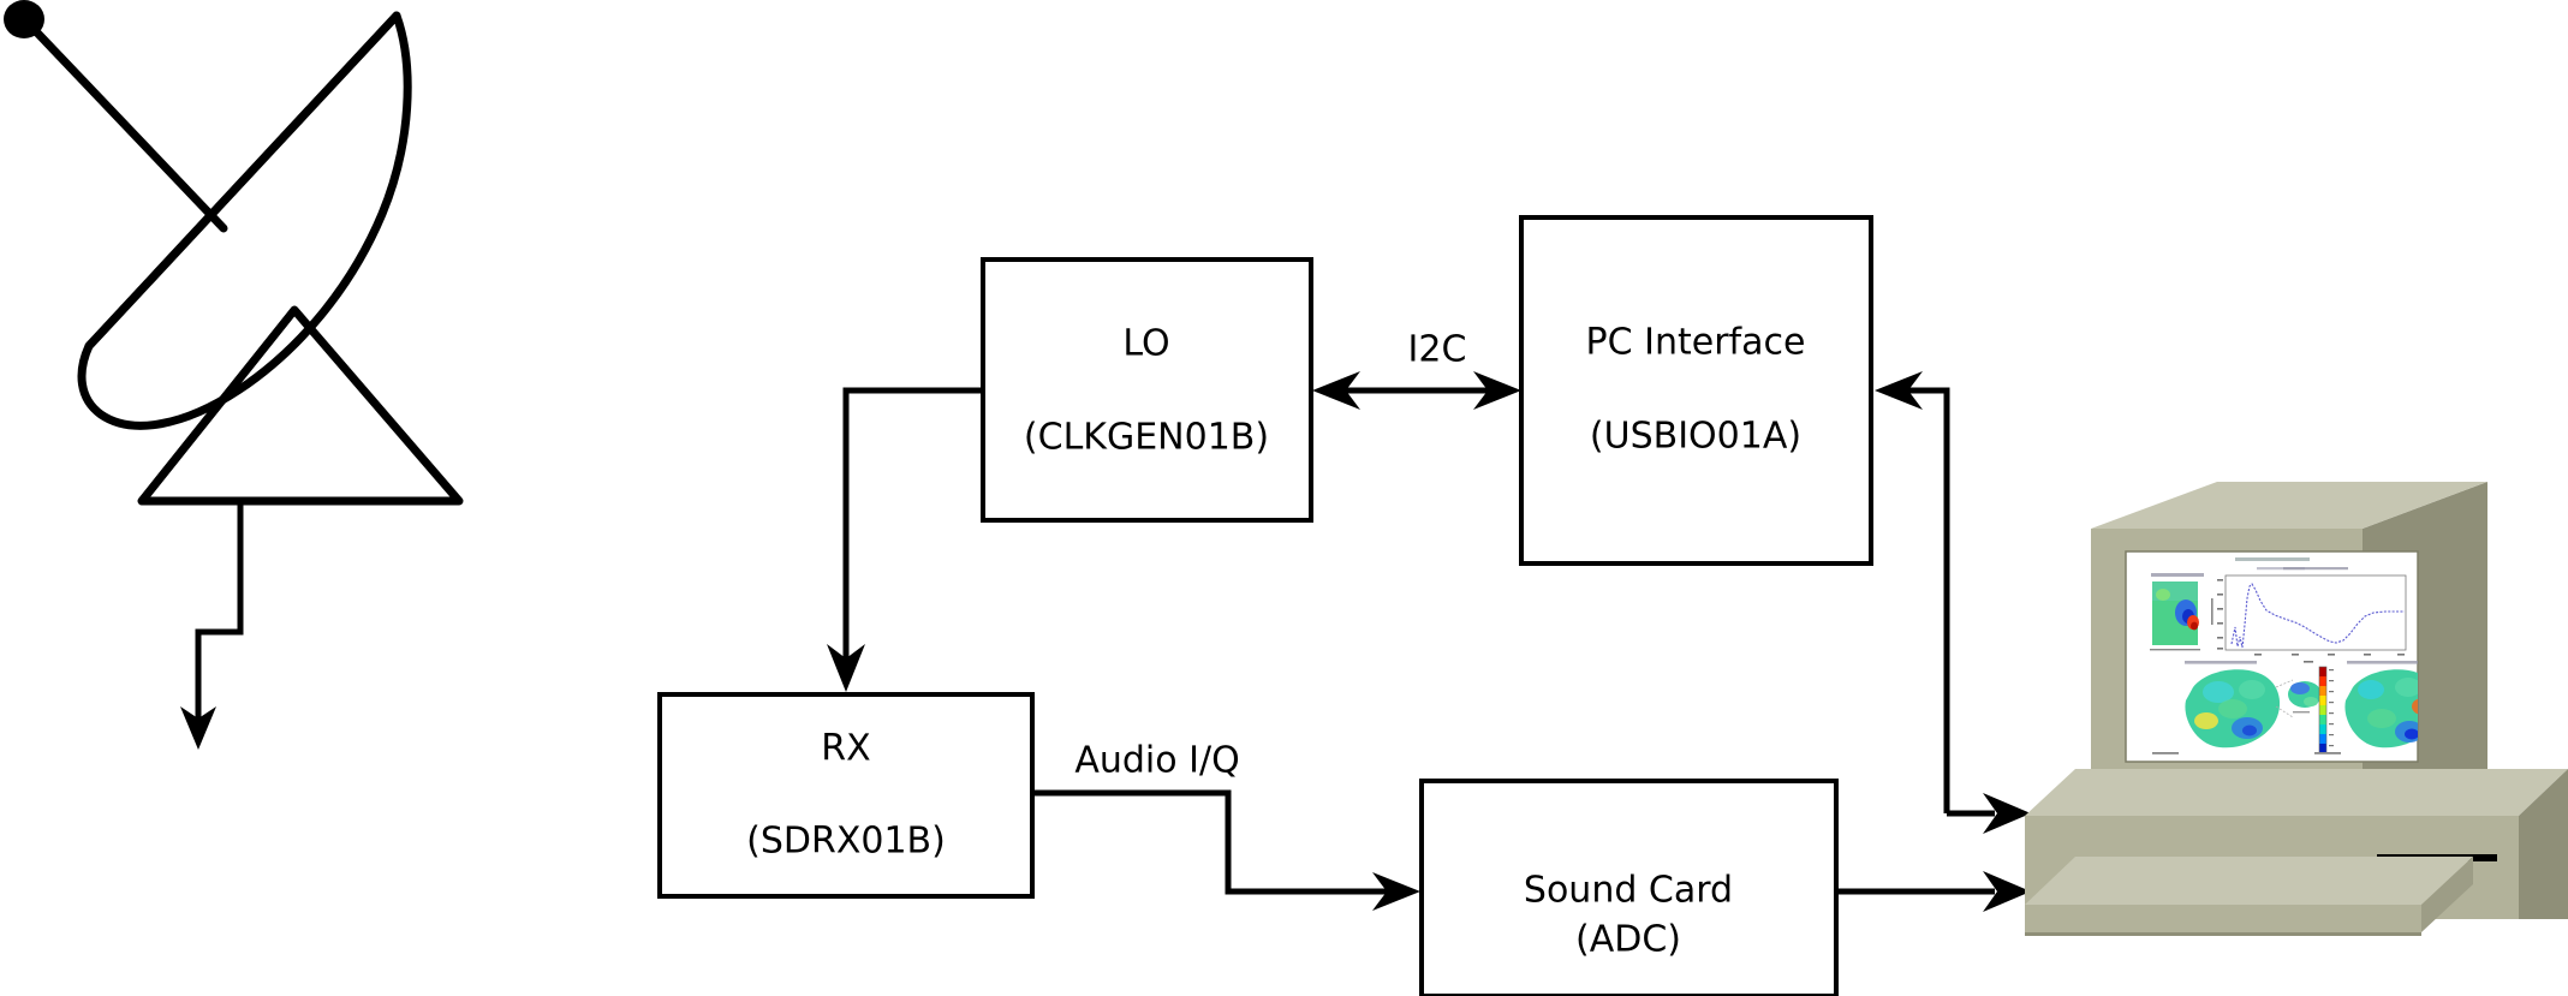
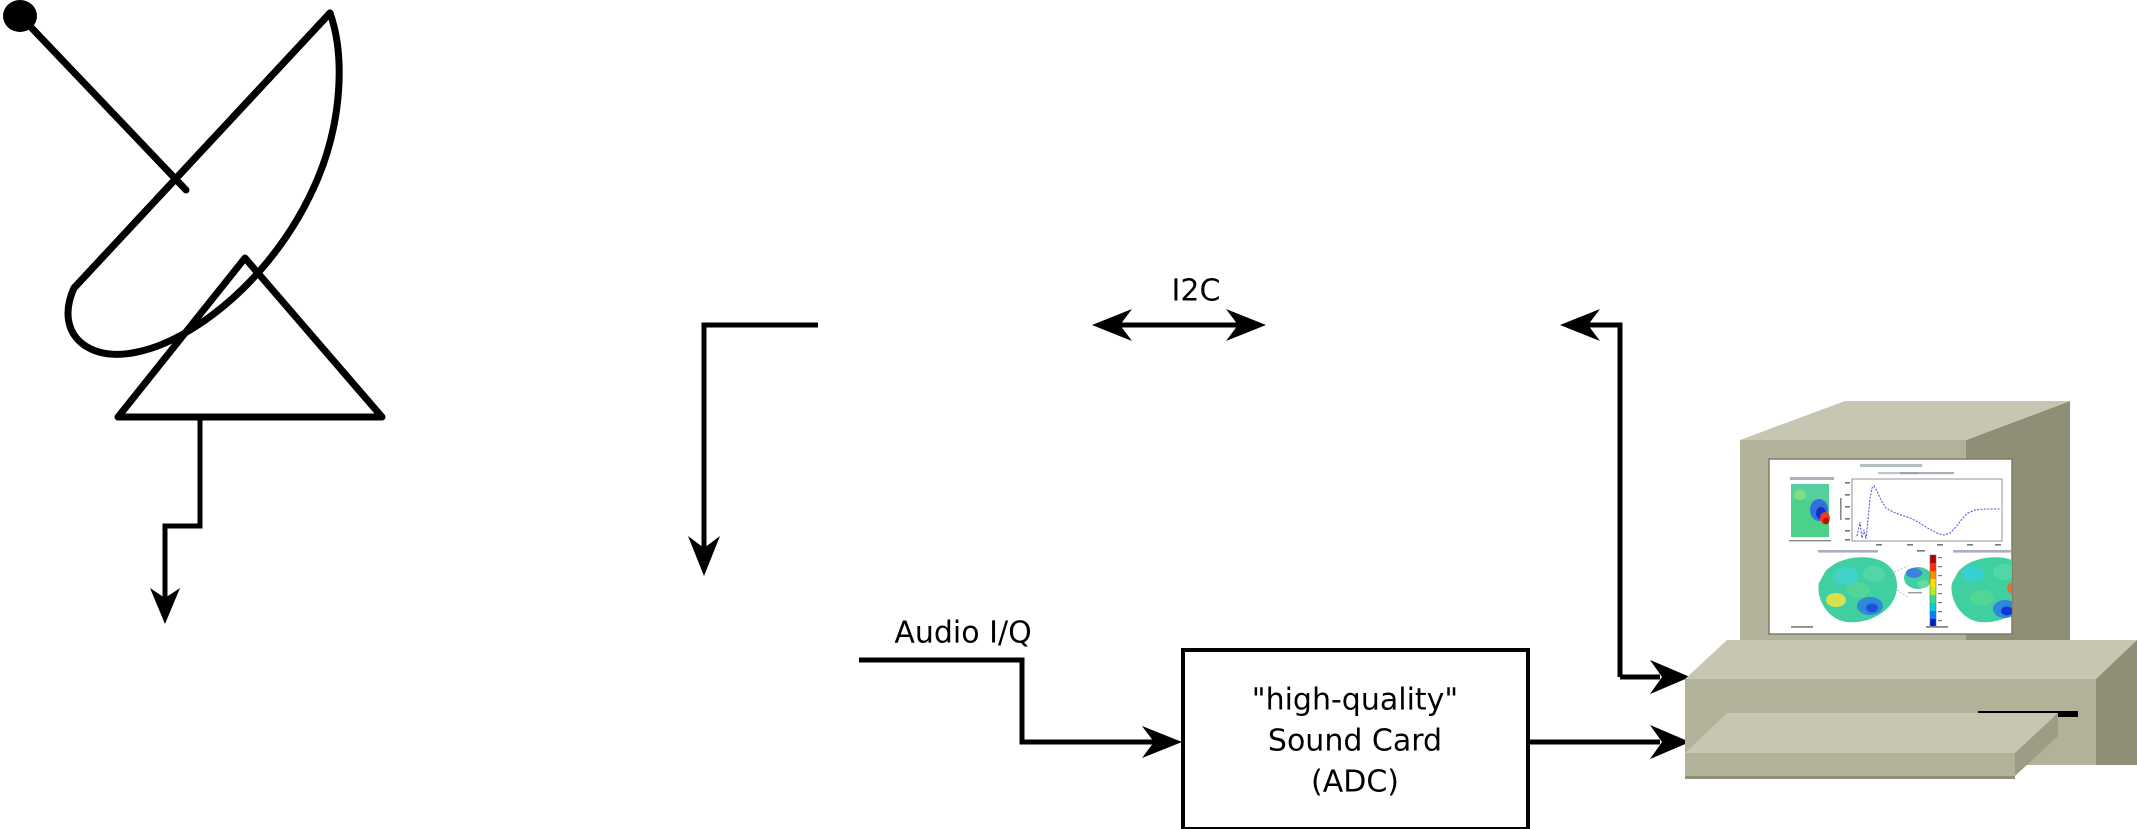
- RX
- (SDRX01B)
- LO
- (CLKGEN01B)
- PC Interface
- (USBIO01A)
  I2C
  Audio I/Q
+ "high-quality"
  Sound Card
  (ADC)
